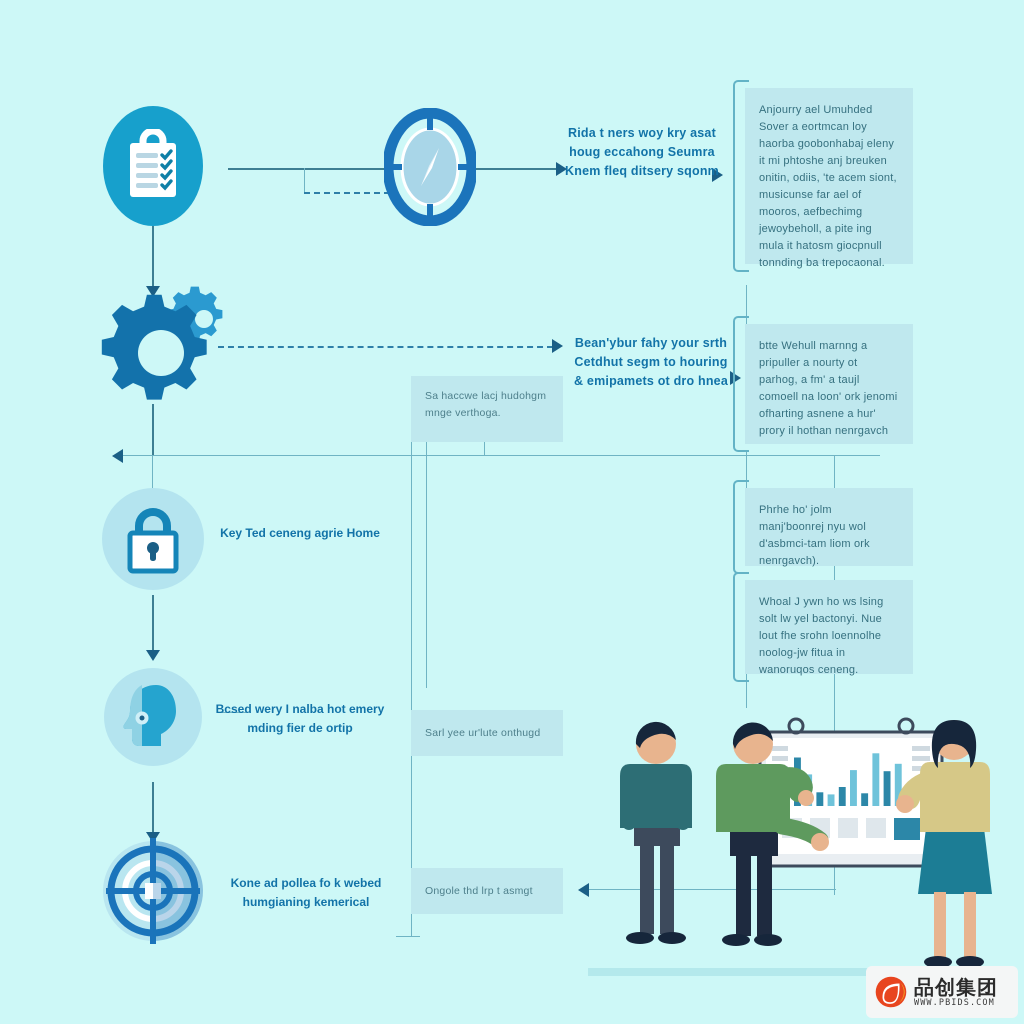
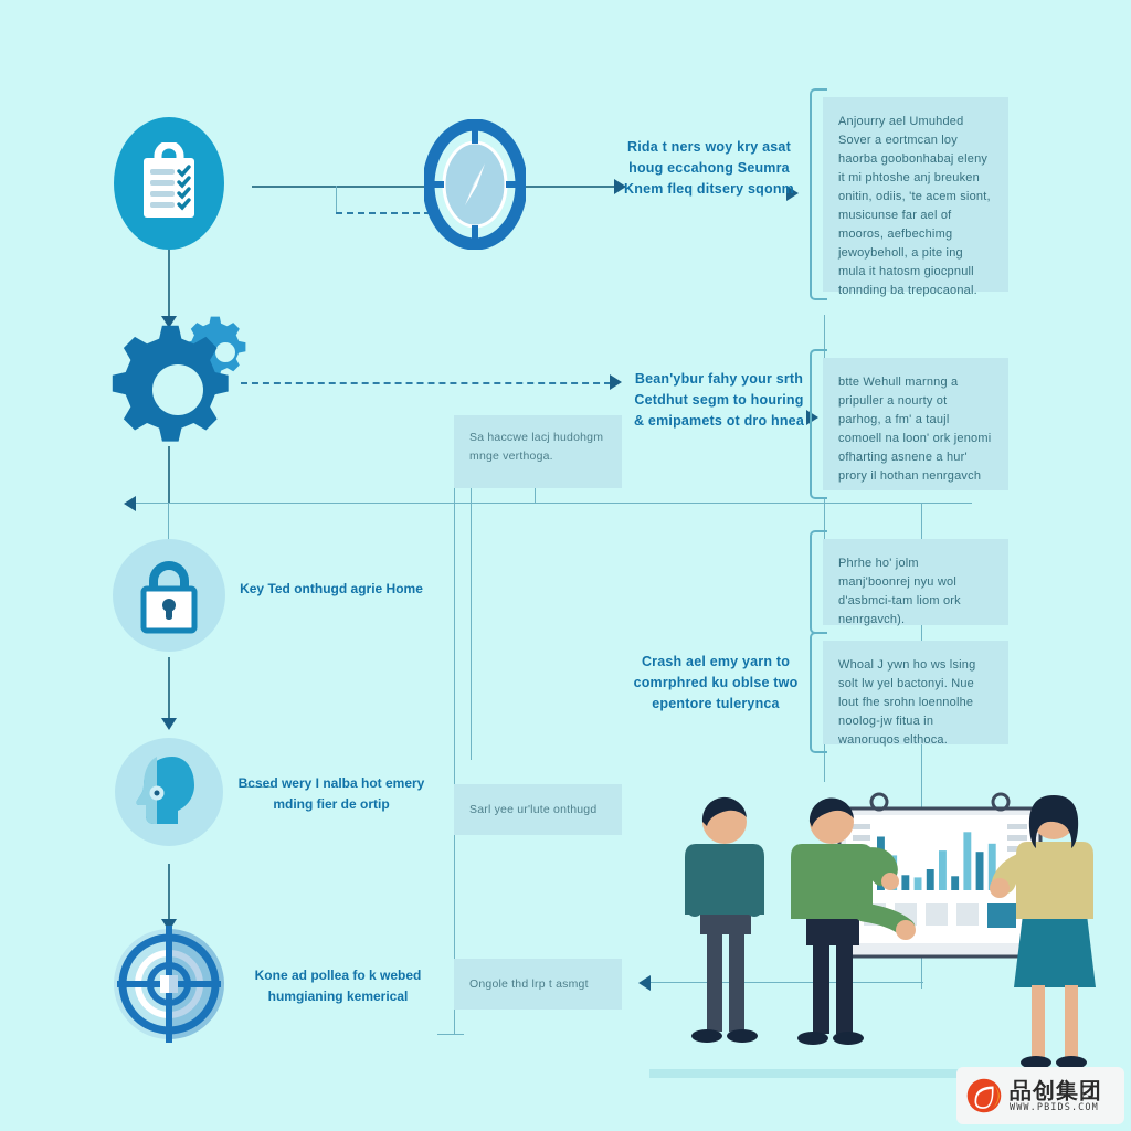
  Rida t ners woy kry asat
  houg eccahong Seumra
  Knem fleq ditsery sqonm
  Bean'ybur fahy your srth
  Cetdhut segm to houring
  & emipamets ot dro hnea
+ Crash ael emy yarn to
+ comrphred ku oblse two
+ epentore tulerynca
- Key Ted ceneng agrie Home
+ Key Ted onthugd agrie Home
  Bcsed wery I nalba hot emery
  mding fier de ortip
  Kone ad pollea fo k webed
  humgianing kemerical
  Anjourry ael Umuhded Sover a eortmcan loy haorba goobonhabaj eleny it mi phtoshe anj breuken onitin, odiis, 'te acem siont, musicunse far ael of mooros, aefbechimg jewoybeholl, a pite ing mula it hatosm giocpnull tonnding ba trepocaonal.
  btte Wehull marnng a pripuller a nourty ot parhog, a fm' a taujl comoell na loon' ork jenomi ofharting asnene a hur' prory il hothan nenrgavch
  Phrhe ho' jolm manj'boonrej nyu wol d'asbmci-tam liom ork nenrgavch).
- Whoal J ywn ho ws lsing solt lw yel bactonyi. Nue lout fhe srohn loennolhe noolog-jw fitua in wanoruqos ceneng.
+ Whoal J ywn ho ws lsing solt lw yel bactonyi. Nue lout fhe srohn loennolhe noolog-jw fitua in wanoruqos elthoca.
  Sa haccwe lacj hudohgm
  mnge verthoga.
  Sarl yee ur'lute onthugd
  Ongole thd lrp t asmgt
  品创集团
  WWW.PBIDS.COM
